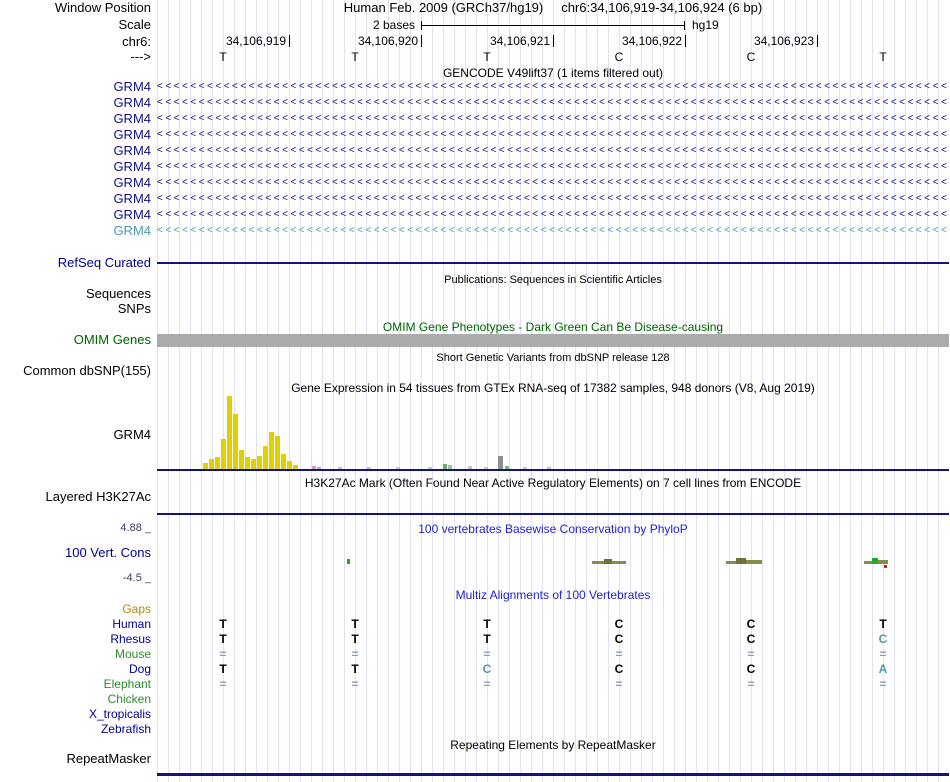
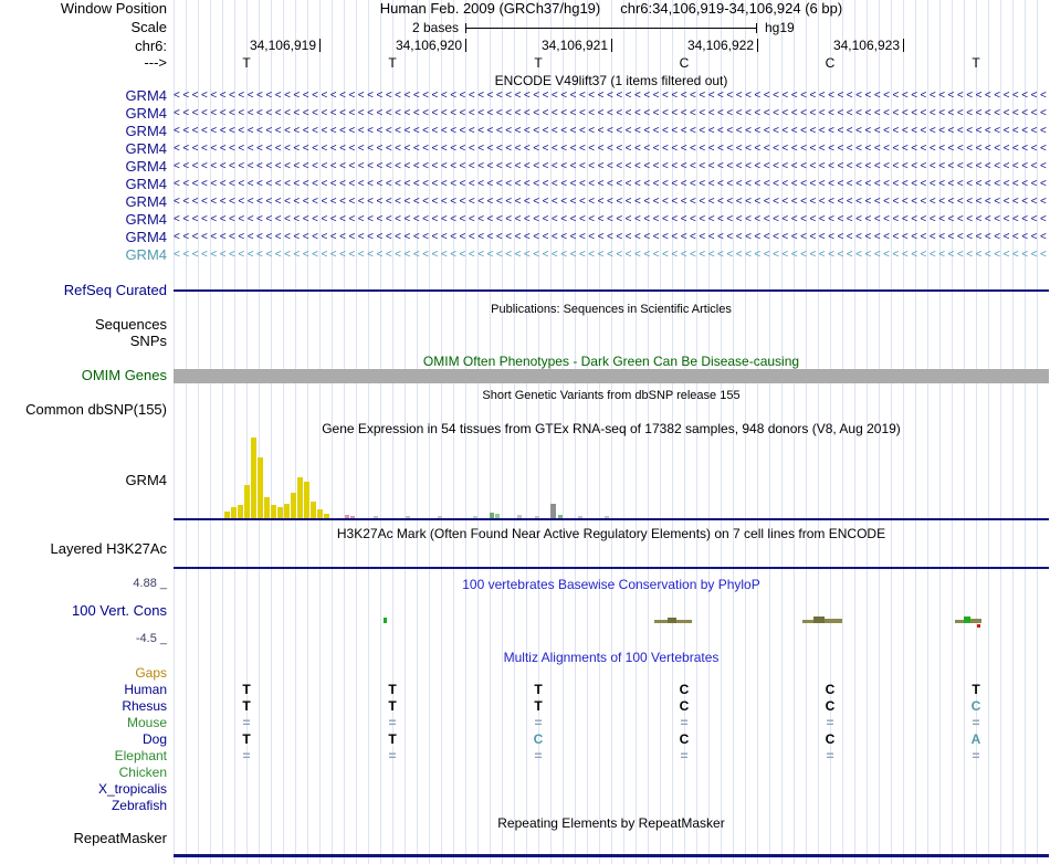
  Window Position
  Human Feb. 2009 (GRCh37/hg19)
  chr6:34,106,919-34,106,924 (6 bp)
  Scale
  2 bases
  hg19
  chr6:
  34,106,919
  34,106,920
  34,106,921
  34,106,922
  34,106,923
  --->
  T
  T
  T
  C
  C
  T
- GENCODE V49lift37 (1 items filtered out)
+ ENCODE V49lift37 (1 items filtered out)
  GRM4
  GRM4
  GRM4
  GRM4
  GRM4
  GRM4
  GRM4
  GRM4
  GRM4
  GRM4
  RefSeq Curated
  Publications: Sequences in Scientific Articles
  Sequences
  SNPs
- OMIM Gene Phenotypes - Dark Green Can Be Disease-causing
+ OMIM Often Phenotypes - Dark Green Can Be Disease-causing
  OMIM Genes
- Short Genetic Variants from dbSNP release 128
+ Short Genetic Variants from dbSNP release 155
  Common dbSNP(155)
  Gene Expression in 54 tissues from GTEx RNA-seq of 17382 samples, 948 donors (V8, Aug 2019)
  GRM4
  H3K27Ac Mark (Often Found Near Active Regulatory Elements) on 7 cell lines from ENCODE
  Layered H3K27Ac
  4.88 _
  100 vertebrates Basewise Conservation by PhyloP
  100 Vert. Cons
  -4.5 _
  Multiz Alignments of 100 Vertebrates
  Gaps
  Human
  T
  T
  T
  C
  C
  T
  Rhesus
  T
  T
  T
  C
  C
  C
  Mouse
  =
  =
  =
  =
  =
  =
  Dog
  T
  T
  C
  C
  C
  A
  Elephant
  =
  =
  =
  =
  =
  =
  Chicken
  X_tropicalis
  Zebrafish
  Repeating Elements by RepeatMasker
  RepeatMasker
